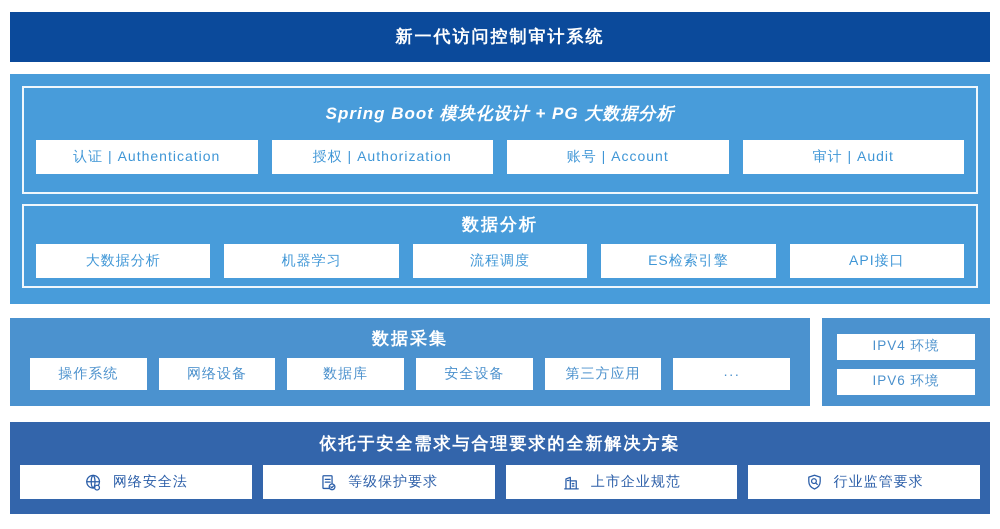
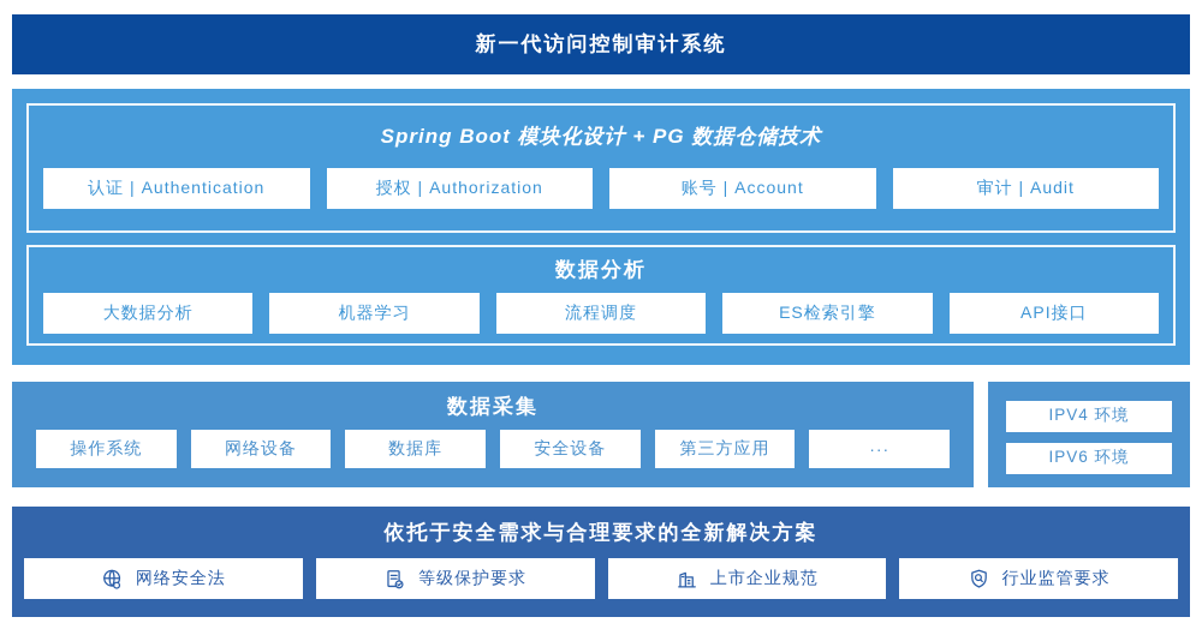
  新一代访问控制审计系统
- Spring Boot 模块化设计 + PG 大数据分析
+ Spring Boot 模块化设计 + PG 数据仓储技术
  认证 | Authentication
  授权 | Authorization
  账号 | Account
  审计 | Audit
  数据分析
  大数据分析
  机器学习
  流程调度
  ES检索引擎
  API接口
  数据采集
  操作系统
  网络设备
  数据库
  安全设备
  第三方应用
  ···
  IPV4 环境
  IPV6 环境
  依托于安全需求与合理要求的全新解决方案
  网络安全法
  等级保护要求
  上市企业规范
  行业监管要求
